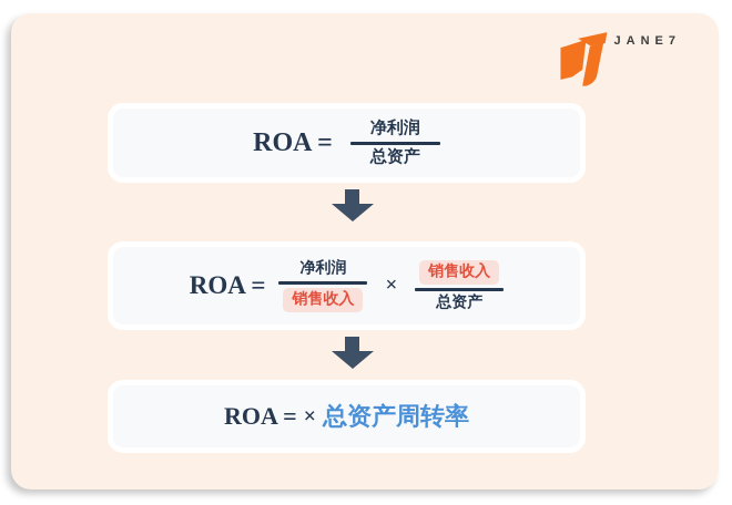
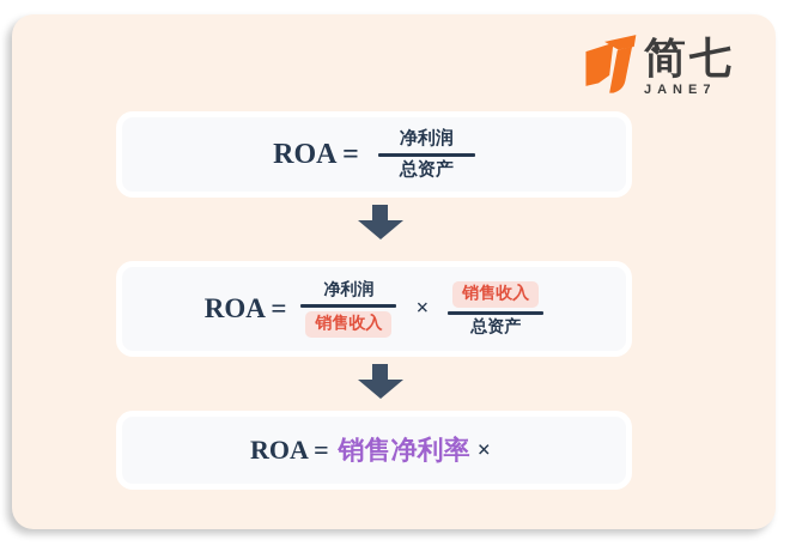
+ 简七
  JANE7
  ROA =
  净利润
  总资产
  ROA =
  净利润
  销售收入
  ×
  销售收入
  总资产
  ROA =
+ 销售净利率
  ×
- 总资产周转率
